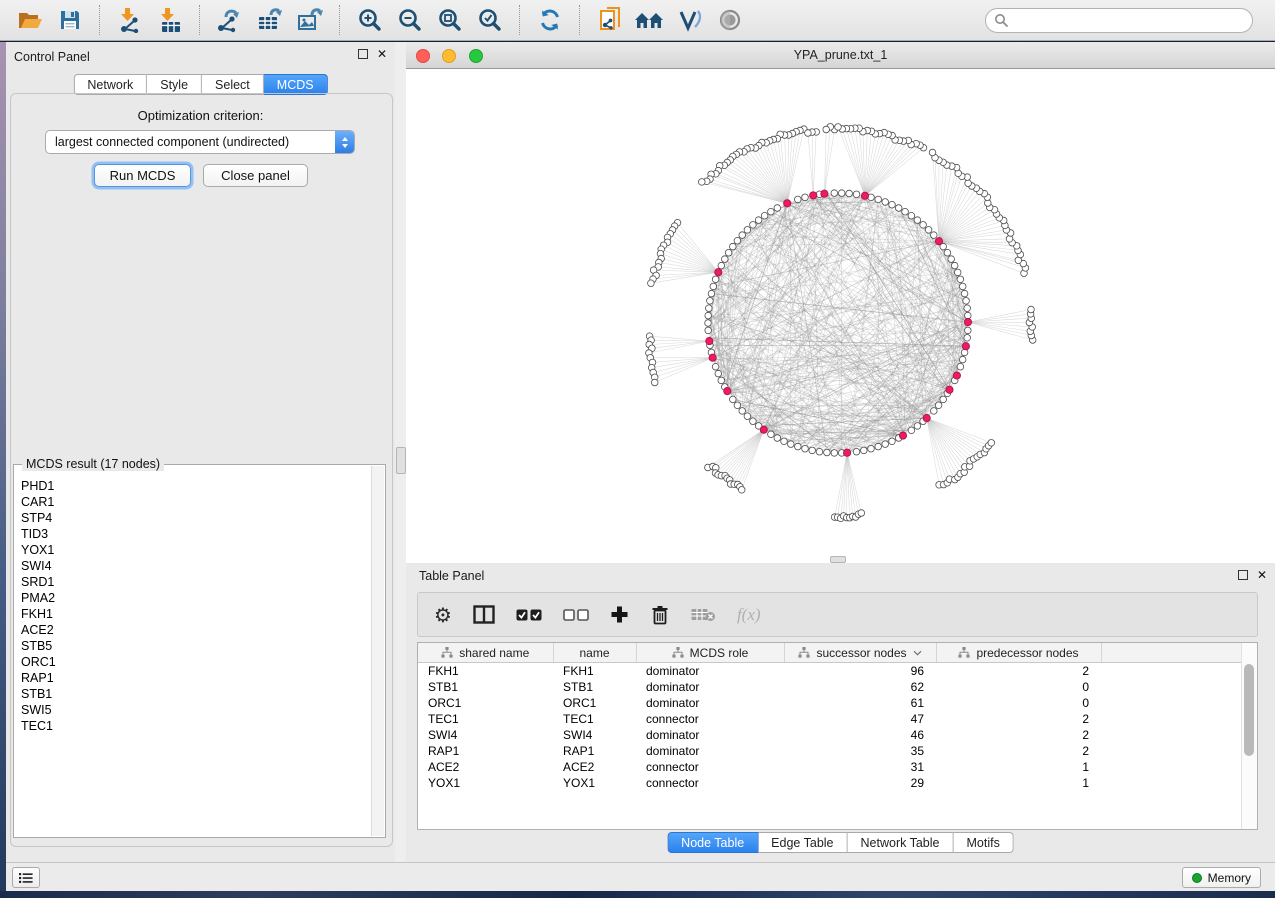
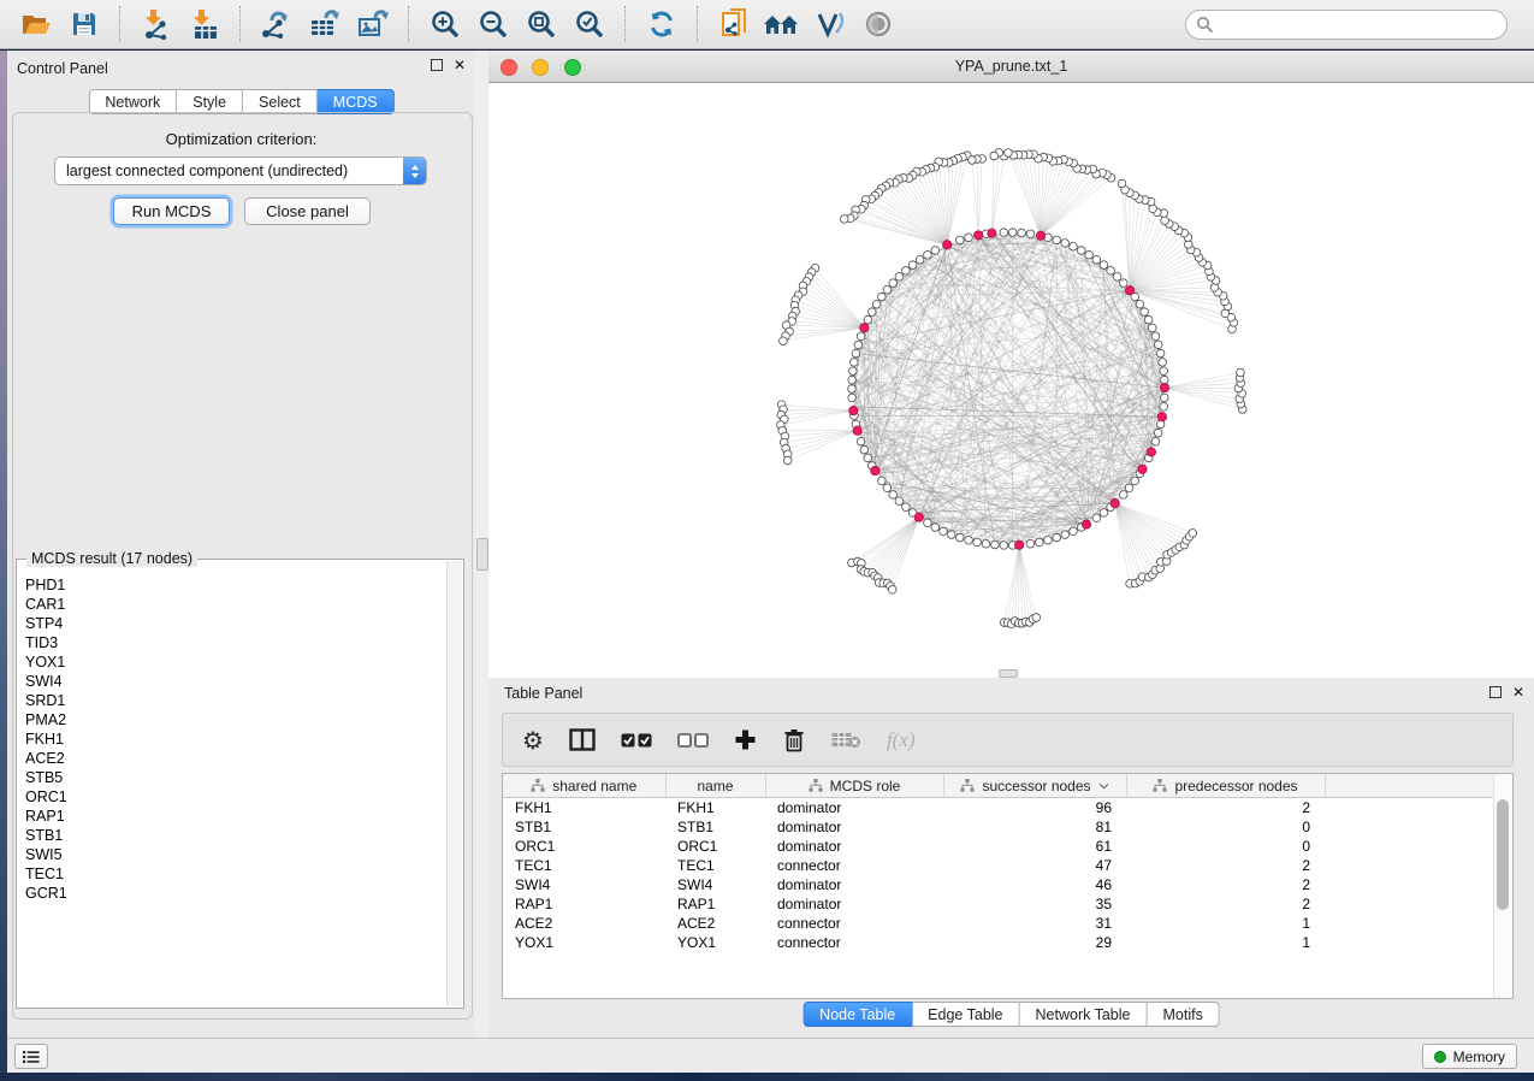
  Control Panel
  ✕
  Network
  Style
  Select
  MCDS
  Optimization criterion:
  largest connected component (undirected)
  Run MCDS
  Close panel
  MCDS result (17 nodes)
  PHD1
  CAR1
  STP4
  TID3
  YOX1
  SWI4
  SRD1
  PMA2
  FKH1
  ACE2
  STB5
  ORC1
  RAP1
  STB1
  SWI5
  TEC1
+ GCR1
  YPA_prune.txt_1
  Table Panel
  ✕
  ⚙
  f(x)
  shared name	name	MCDS role	successor nodes	predecessor nodes
  FKH1	FKH1	dominator	96	2
- STB1	STB1	dominator	62	0
+ STB1	STB1	dominator	81	0
  ORC1	ORC1	dominator	61	0
  TEC1	TEC1	connector	47	2
  SWI4	SWI4	dominator	46	2
  RAP1	RAP1	dominator	35	2
  ACE2	ACE2	connector	31	1
  YOX1	YOX1	connector	29	1
  Node Table
  Edge Table
  Network Table
  Motifs
  Memory
